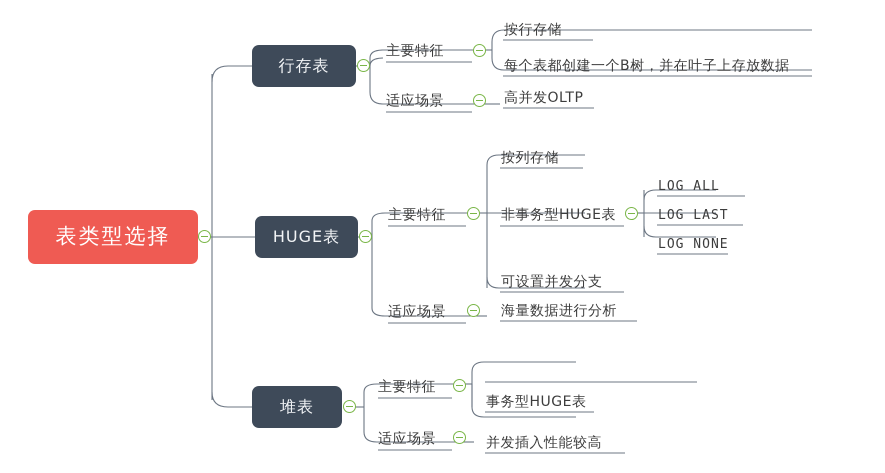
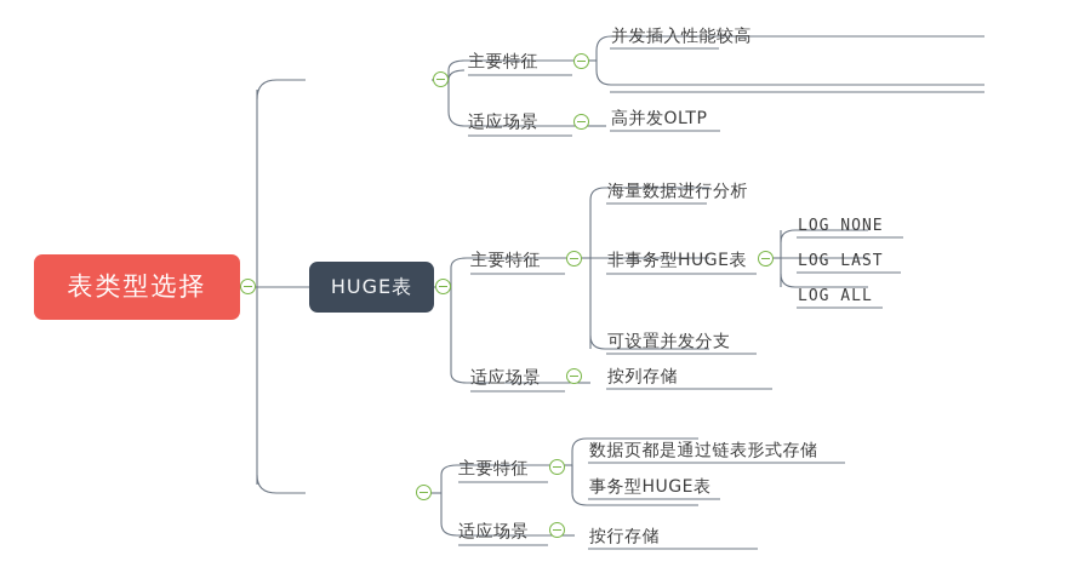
  表类型选择
- 行存表
  主要特征
- 按行存储
+ 并发插入性能较高
- 每个表都创建一个B树，并在叶子上存放数据
  适应场景
  高并发OLTP
  HUGE表
  主要特征
- 按列存储
+ 海量数据进行分析
  非事务型HUGE表
- LOG ALL
+ LOG NONE
  LOG LAST
- LOG NONE
+ LOG ALL
  可设置并发分支
  适应场景
- 海量数据进行分析
+ 按列存储
- 堆表
  主要特征
+ 数据页都是通过链表形式存储
  事务型HUGE表
  适应场景
- 并发插入性能较高
+ 按行存储
